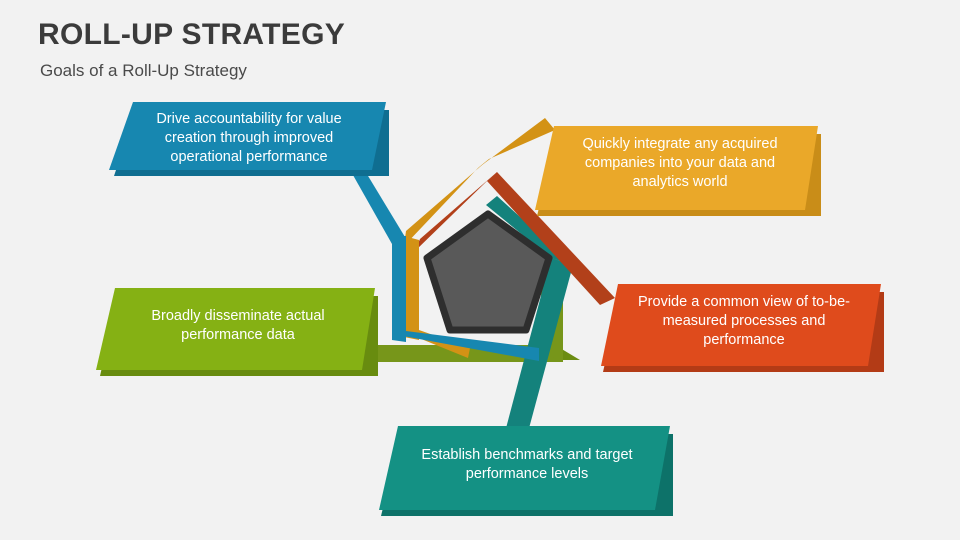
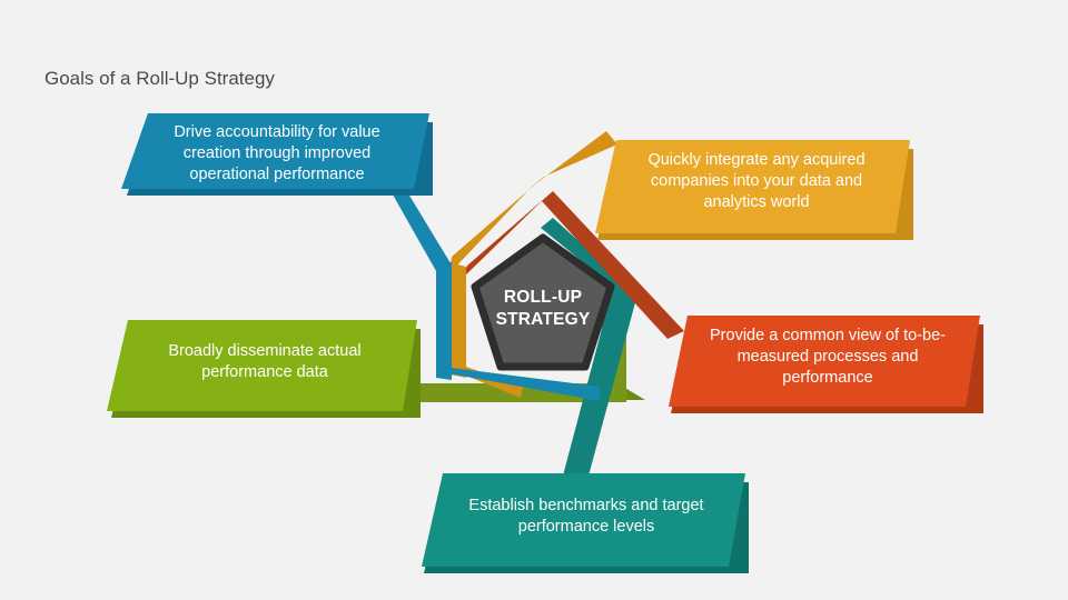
- ROLL-UP STRATEGY
  Goals of a Roll-Up Strategy
  Drive accountability for value creation through improved operational performance
  Quickly integrate any acquired companies into your data and analytics world
  Provide a common view of to-be-measured processes and performance
  Establish benchmarks and target performance levels
  Broadly disseminate actual performance data
+ ROLL-UP
+ STRATEGY
